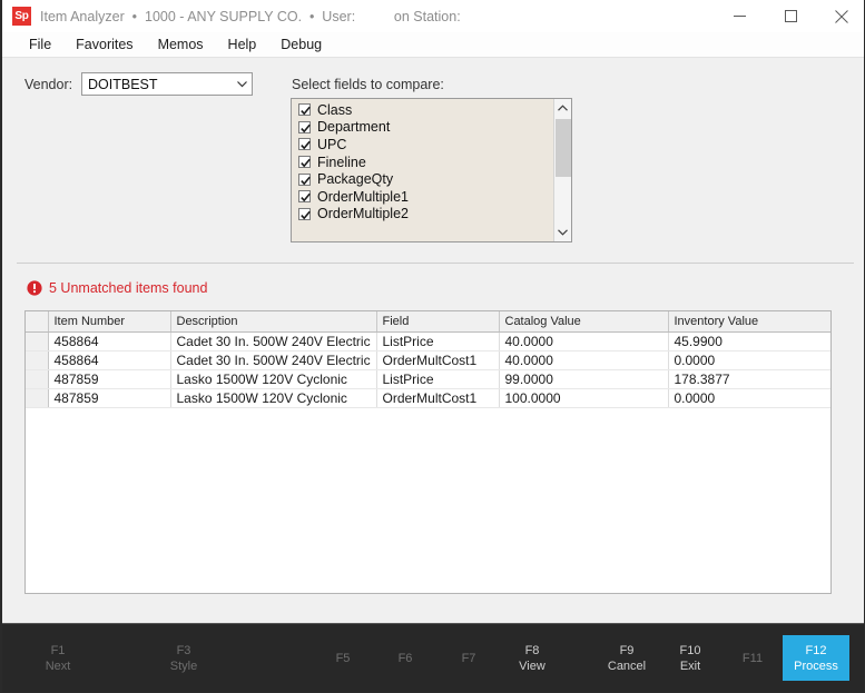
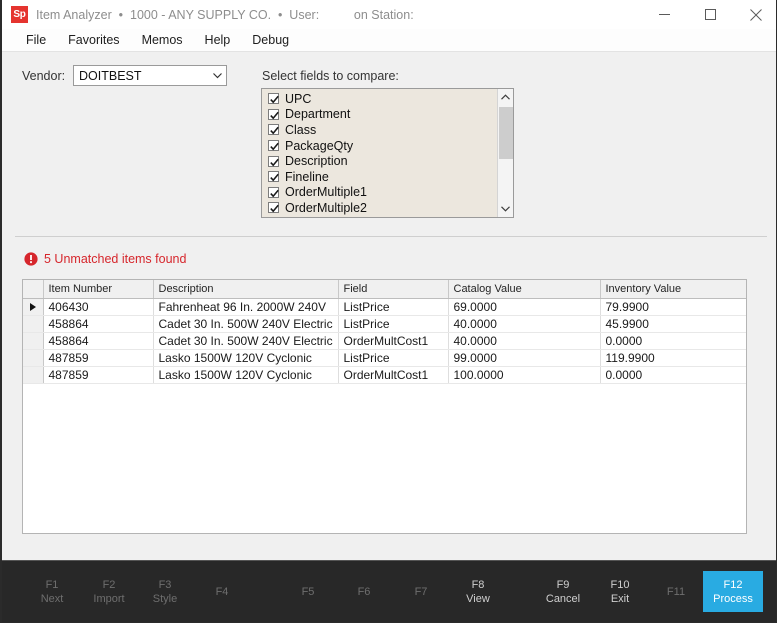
  Sp
  Item Analyzer • 1000 - ANY SUPPLY CO. • User: on Station:
  File
  Favorites
  Memos
  Help
  Debug
  Vendor:
  DOITBEST
  Select fields to compare:
- Class
+ UPC
  Department
- UPC
+ Class
- Fineline
+ PackageQty
+ Description
- PackageQty
+ Fineline
  OrderMultiple1
  OrderMultiple2
  5 Unmatched items found
  	Item Number	Description	Field	Catalog Value	Inventory Value
+ 	406430	Fahrenheat 96 In. 2000W 240V	ListPrice	69.0000	79.9900
  	458864	Cadet 30 In. 500W 240V Electric	ListPrice	40.0000	45.9900
  	458864	Cadet 30 In. 500W 240V Electric	OrderMultCost1	40.0000	0.0000
- 	487859	Lasko 1500W 120V Cyclonic	ListPrice	99.0000	178.3877
+ 	487859	Lasko 1500W 120V Cyclonic	ListPrice	99.0000	119.9900
  	487859	Lasko 1500W 120V Cyclonic	OrderMultCost1	100.0000	0.0000
  F1
  Next
+ F2
+ Import
  F3
  Style
+ F4
  F5
  F6
  F7
  F8
  View
  F9
  Cancel
  F10
  Exit
  F11
  F12
  Process
